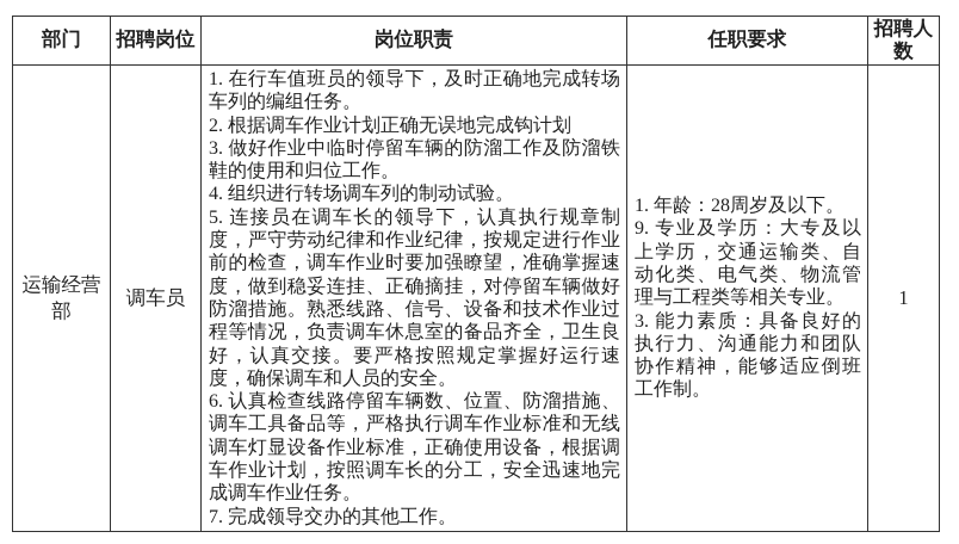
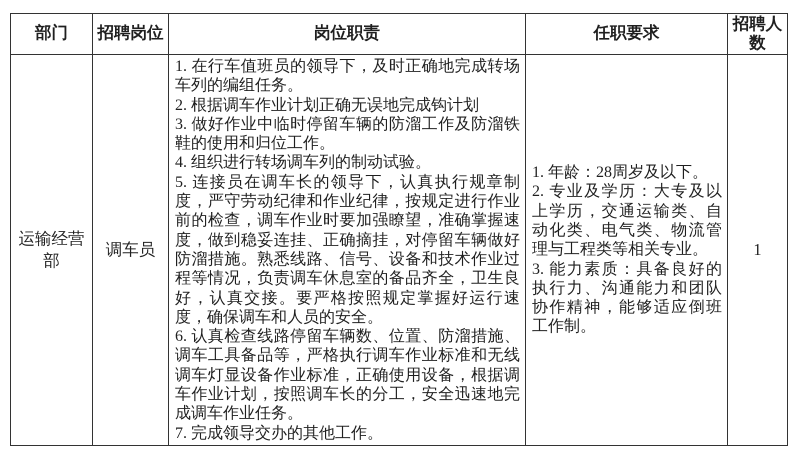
  部门	招聘岗位	岗位职责	任职要求	招聘人数
- 运输经营部	调车员	1. 在行车值班员的领导下，及时正确地完成转场车列的编组任务。 2. 根据调车作业计划正确无误地完成钩计划 3. 做好作业中临时停留车辆的防溜工作及防溜铁鞋的使用和归位工作。 4. 组织进行转场调车列的制动试验。 5. 连接员在调车长的领导下，认真执行规章制度，严守劳动纪律和作业纪律，按规定进行作业前的检查，调车作业时要加强瞭望，准确掌握速度，做到稳妥连挂、正确摘挂，对停留车辆做好防溜措施。熟悉线路、信号、设备和技术作业过程等情况，负责调车休息室的备品齐全，卫生良好，认真交接。要严格按照规定掌握好运行速度，确保调车和人员的安全。 6. 认真检查线路停留车辆数、位置、防溜措施、调车工具备品等，严格执行调车作业标准和无线调车灯显设备作业标准，正确使用设备，根据调车作业计划，按照调车长的分工，安全迅速地完成调车作业任务。 7. 完成领导交办的其他工作。	1. 年龄：28周岁及以下。 9. 专业及学历：大专及以上学历，交通运输类、自动化类、电气类、物流管理与工程类等相关专业。 3. 能力素质：具备良好的执行力、沟通能力和团队协作精神，能够适应倒班工作制。	1
+ 运输经营部	调车员	1. 在行车值班员的领导下，及时正确地完成转场车列的编组任务。 2. 根据调车作业计划正确无误地完成钩计划 3. 做好作业中临时停留车辆的防溜工作及防溜铁鞋的使用和归位工作。 4. 组织进行转场调车列的制动试验。 5. 连接员在调车长的领导下，认真执行规章制度，严守劳动纪律和作业纪律，按规定进行作业前的检查，调车作业时要加强瞭望，准确掌握速度，做到稳妥连挂、正确摘挂，对停留车辆做好防溜措施。熟悉线路、信号、设备和技术作业过程等情况，负责调车休息室的备品齐全，卫生良好，认真交接。要严格按照规定掌握好运行速度，确保调车和人员的安全。 6. 认真检查线路停留车辆数、位置、防溜措施、调车工具备品等，严格执行调车作业标准和无线调车灯显设备作业标准，正确使用设备，根据调车作业计划，按照调车长的分工，安全迅速地完成调车作业任务。 7. 完成领导交办的其他工作。	1. 年龄：28周岁及以下。 2. 专业及学历：大专及以上学历，交通运输类、自动化类、电气类、物流管理与工程类等相关专业。 3. 能力素质：具备良好的执行力、沟通能力和团队协作精神，能够适应倒班工作制。	1
